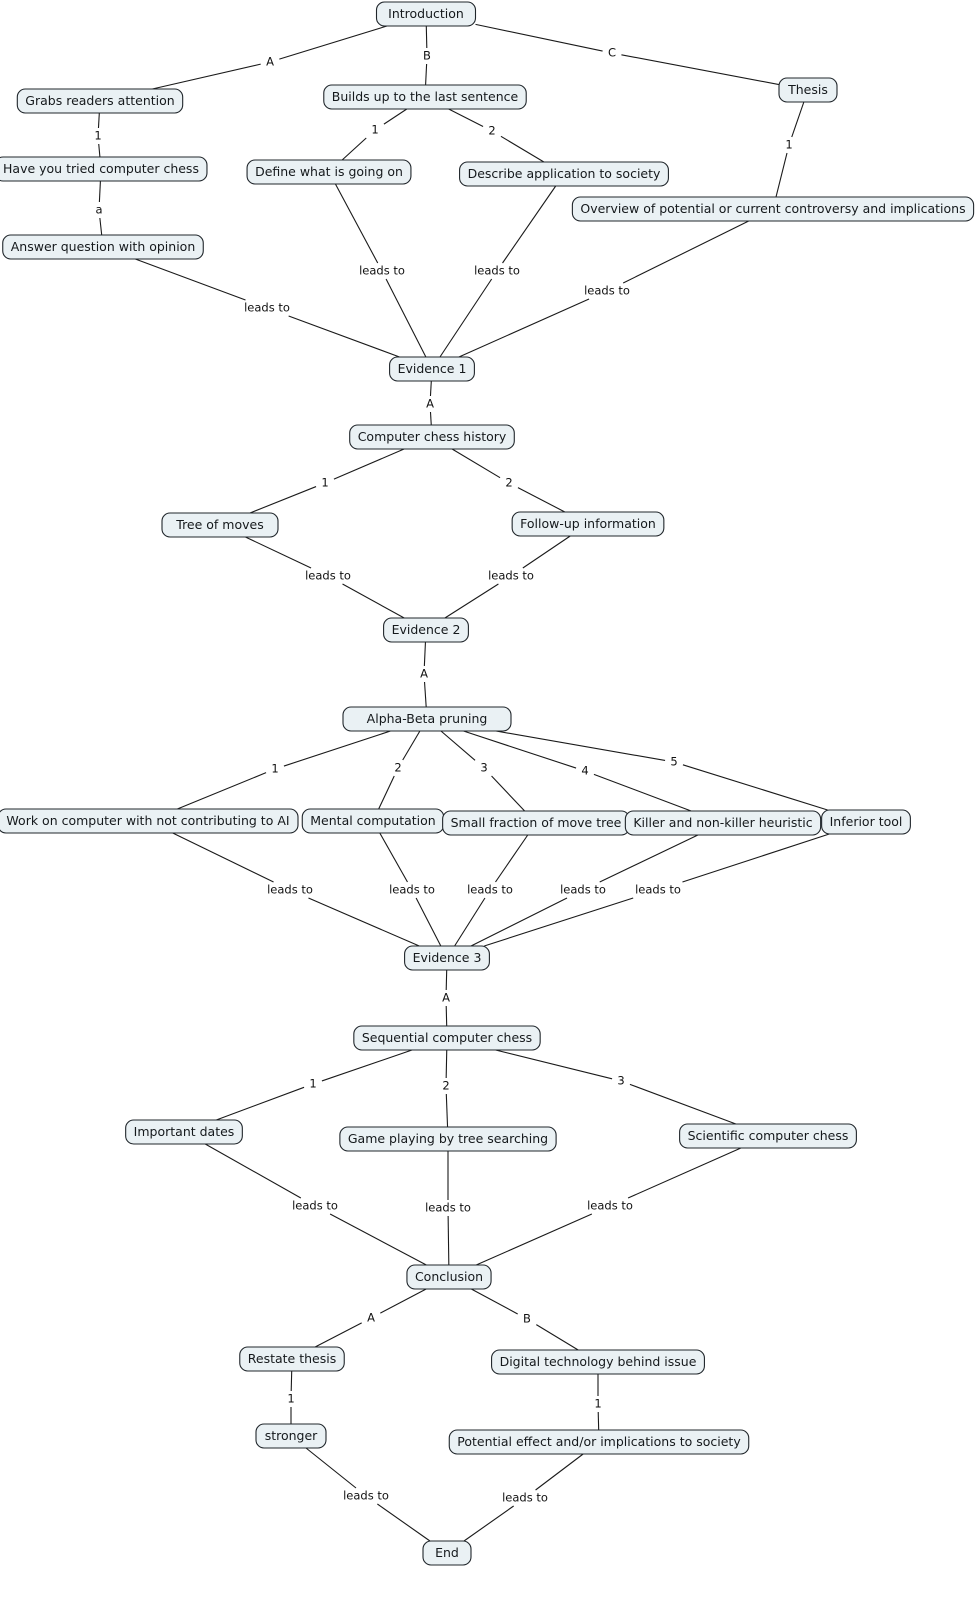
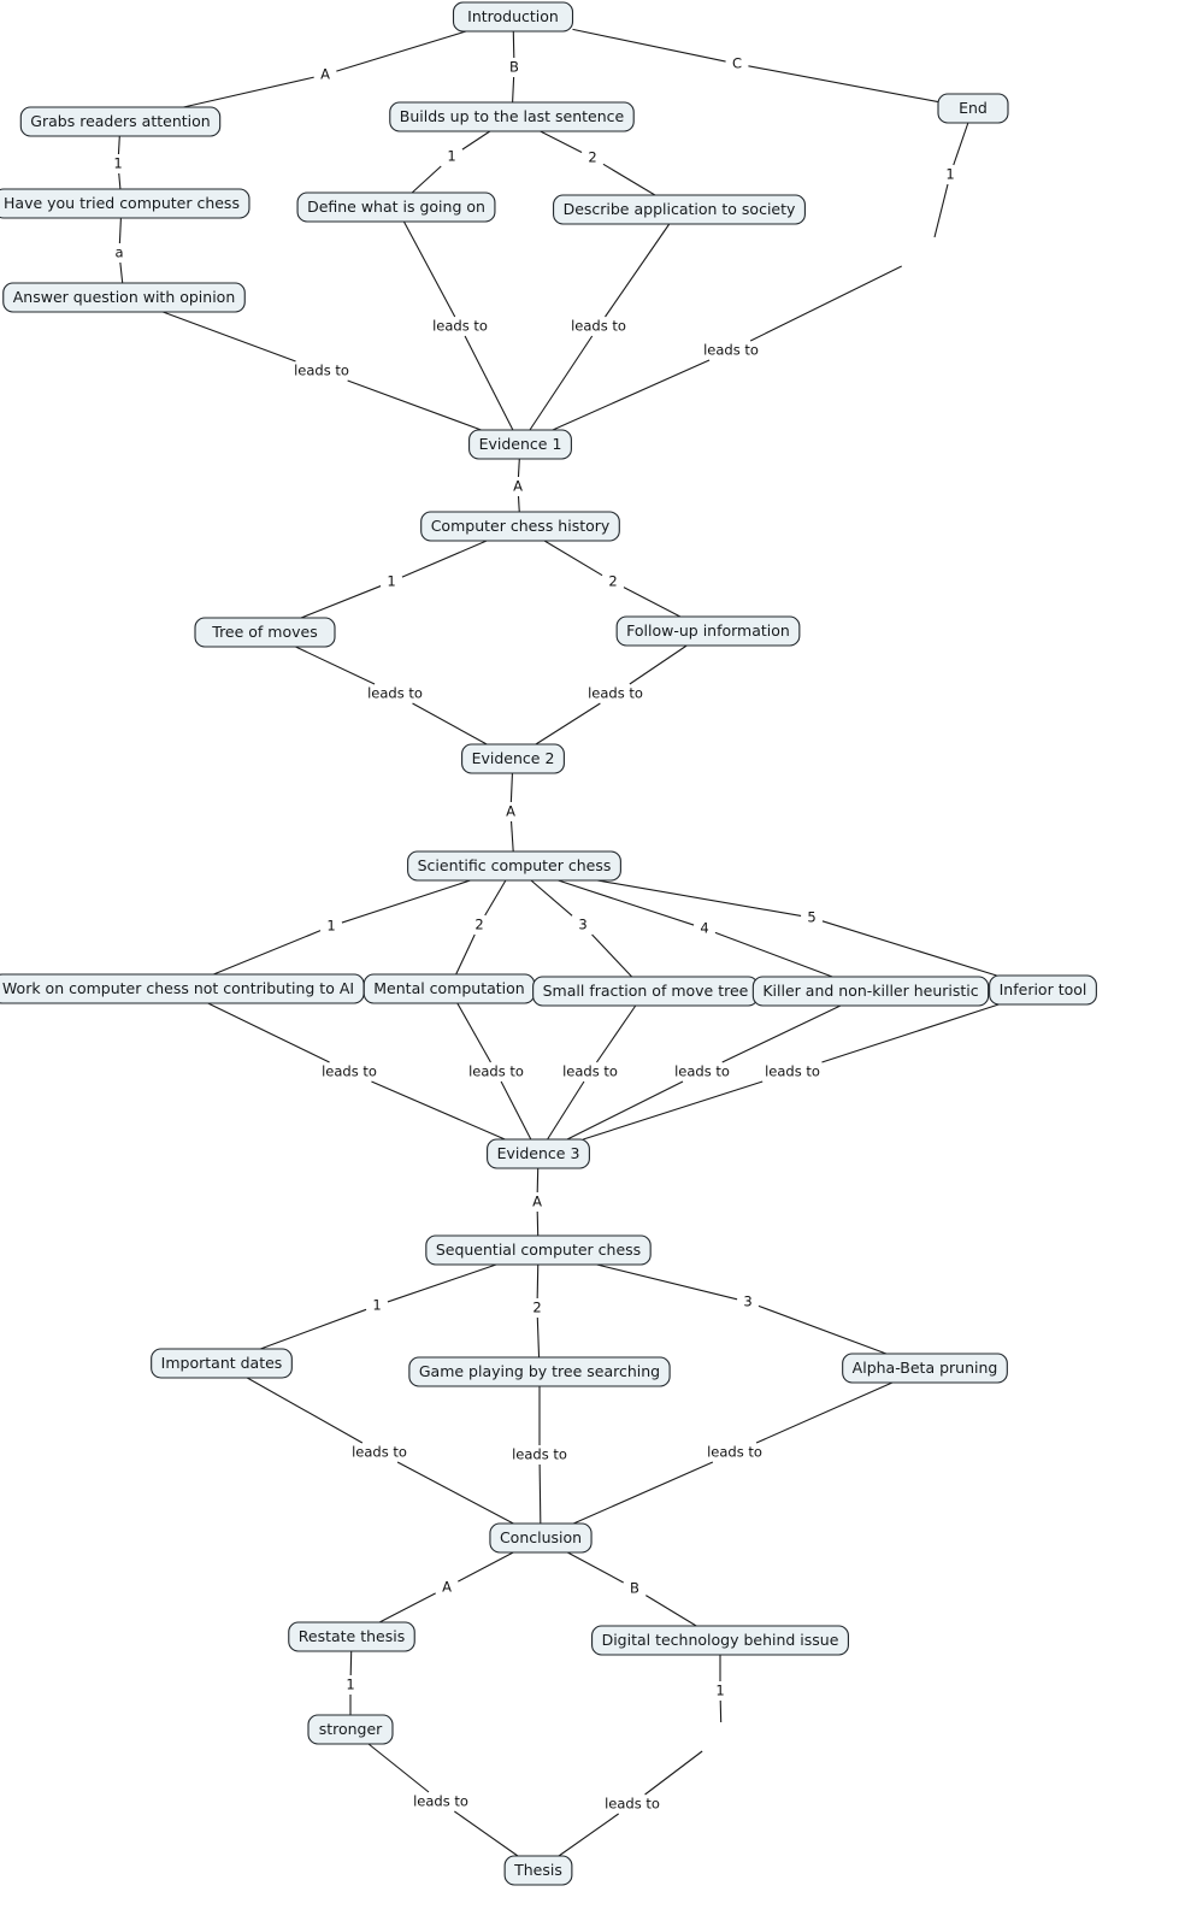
  A
  B
  C
  1
  a
  1
  2
  1
  leads to
  leads to
  leads to
  leads to
  A
  1
  2
  leads to
  leads to
  A
  1
  2
  3
  4
  5
  leads to
  leads to
  leads to
  leads to
  leads to
  A
  1
  2
  3
  leads to
  leads to
  leads to
  A
  B
  1
  1
  leads to
  leads to
  Introduction
  Grabs readers attention
  Builds up to the last sentence
- Thesis
+ End
  Have you tried computer chess
  Define what is going on
  Describe application to society
- Overview of potential or current controversy and implications
  Answer question with opinion
  Evidence 1
  Computer chess history
  Tree of moves
  Follow-up information
  Evidence 2
- Alpha-Beta pruning
+ Scientific computer chess
- Work on computer with not contributing to AI
+ Work on computer chess not contributing to AI
  Mental computation
  Small fraction of move tree
  Killer and non-killer heuristic
  Inferior tool
  Evidence 3
  Sequential computer chess
  Important dates
  Game playing by tree searching
- Scientific computer chess
+ Alpha-Beta pruning
  Conclusion
  Restate thesis
  Digital technology behind issue
  stronger
- Potential effect and/or implications to society
- End
+ Thesis
